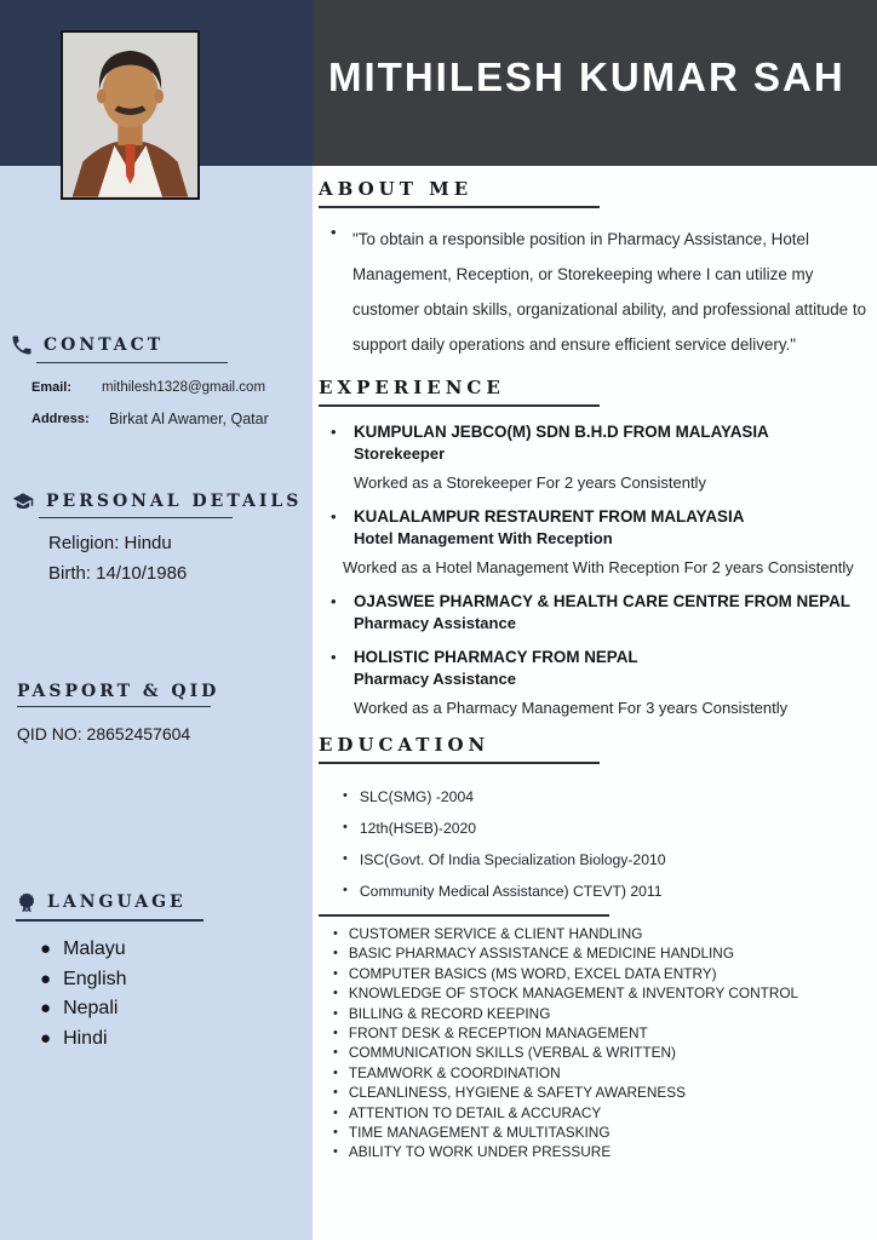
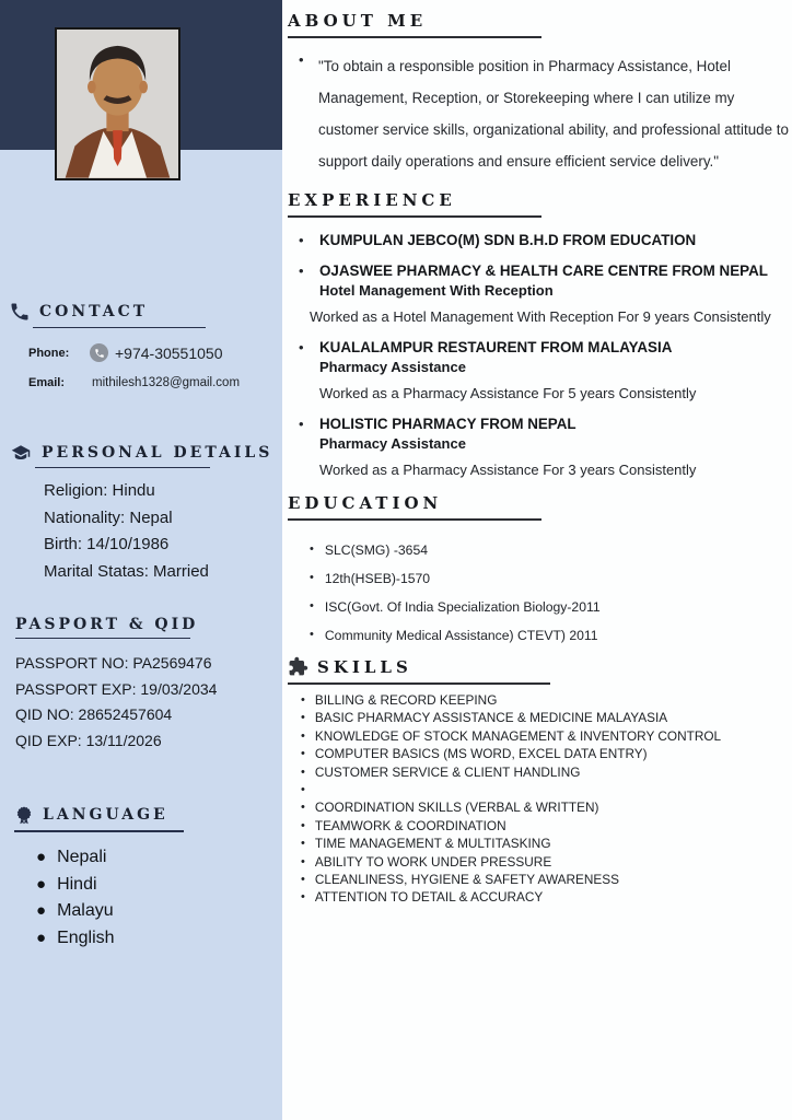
  CONTACT
+ Phone:
+ +974-30551050
  Email:
  mithilesh1328@gmail.com
- Address:
- Birkat Al Awamer, Qatar
  PERSONAL DETAILS
  Religion: Hindu
+ Nationality: Nepal
  Birth: 14/10/1986
+ Marital Statas: Married
  PASPORT & QID
+ PASSPORT NO: PA2569476
+ PASSPORT EXP: 19/03/2034
  QID NO: 28652457604
+ QID EXP: 13/11/2026
  LANGUAGE
  ●
- Malayu
+ Nepali
  ●
- English
+ Hindi
  ●
- Nepali
+ Malayu
  ●
- Hindi
+ English
- MITHILESH KUMAR SAH
  ABOUT ME
  •
- "To obtain a responsible position in Pharmacy Assistance, Hotel Management, Reception, or Storekeeping where I can utilize my customer obtain skills, organizational ability, and professional attitude to support daily operations and ensure efficient service delivery."
+ "To obtain a responsible position in Pharmacy Assistance, Hotel Management, Reception, or Storekeeping where I can utilize my customer service skills, organizational ability, and professional attitude to support daily operations and ensure efficient service delivery."
  EXPERIENCE
  •
- KUMPULAN JEBCO(M) SDN B.H.D FROM MALAYASIA
+ KUMPULAN JEBCO(M) SDN B.H.D FROM EDUCATION
- Storekeeper
- Worked as a Storekeeper For 2 years Consistently
  •
- KUALALAMPUR RESTAURENT FROM MALAYASIA
+ OJASWEE PHARMACY & HEALTH CARE CENTRE FROM NEPAL
  Hotel Management With Reception
- Worked as a Hotel Management With Reception For 2 years Consistently
+ Worked as a Hotel Management With Reception For 9 years Consistently
  •
- OJASWEE PHARMACY & HEALTH CARE CENTRE FROM NEPAL
+ KUALALAMPUR RESTAURENT FROM MALAYASIA
  Pharmacy Assistance
+ Worked as a Pharmacy Assistance For 5 years Consistently
  •
  HOLISTIC PHARMACY FROM NEPAL
  Pharmacy Assistance
- Worked as a Pharmacy Management For 3 years Consistently
+ Worked as a Pharmacy Assistance For 3 years Consistently
  EDUCATION
  •
- SLC(SMG) -2004
+ SLC(SMG) -3654
  •
- 12th(HSEB)-2020
+ 12th(HSEB)-1570
  •
- ISC(Govt. Of India Specialization Biology-2010
+ ISC(Govt. Of India Specialization Biology-2011
  •
  Community Medical Assistance) CTEVT) 2011
+ SKILLS
  •
- CUSTOMER SERVICE & CLIENT HANDLING
+ BILLING & RECORD KEEPING
  •
- BASIC PHARMACY ASSISTANCE & MEDICINE HANDLING
+ BASIC PHARMACY ASSISTANCE & MEDICINE MALAYASIA
  •
- COMPUTER BASICS (MS WORD, EXCEL DATA ENTRY)
+ KNOWLEDGE OF STOCK MANAGEMENT & INVENTORY CONTROL
  •
- KNOWLEDGE OF STOCK MANAGEMENT & INVENTORY CONTROL
+ COMPUTER BASICS (MS WORD, EXCEL DATA ENTRY)
  •
- BILLING & RECORD KEEPING
+ CUSTOMER SERVICE & CLIENT HANDLING
  •
- FRONT DESK & RECEPTION MANAGEMENT
  •
- COMMUNICATION SKILLS (VERBAL & WRITTEN)
+ COORDINATION SKILLS (VERBAL & WRITTEN)
  •
  TEAMWORK & COORDINATION
  •
- CLEANLINESS, HYGIENE & SAFETY AWARENESS
+ TIME MANAGEMENT & MULTITASKING
  •
- ATTENTION TO DETAIL & ACCURACY
+ ABILITY TO WORK UNDER PRESSURE
  •
- TIME MANAGEMENT & MULTITASKING
+ CLEANLINESS, HYGIENE & SAFETY AWARENESS
  •
- ABILITY TO WORK UNDER PRESSURE
+ ATTENTION TO DETAIL & ACCURACY
